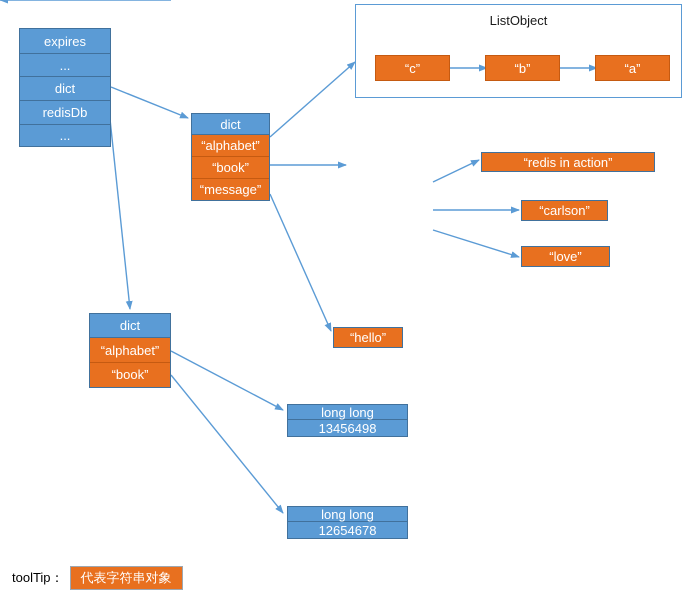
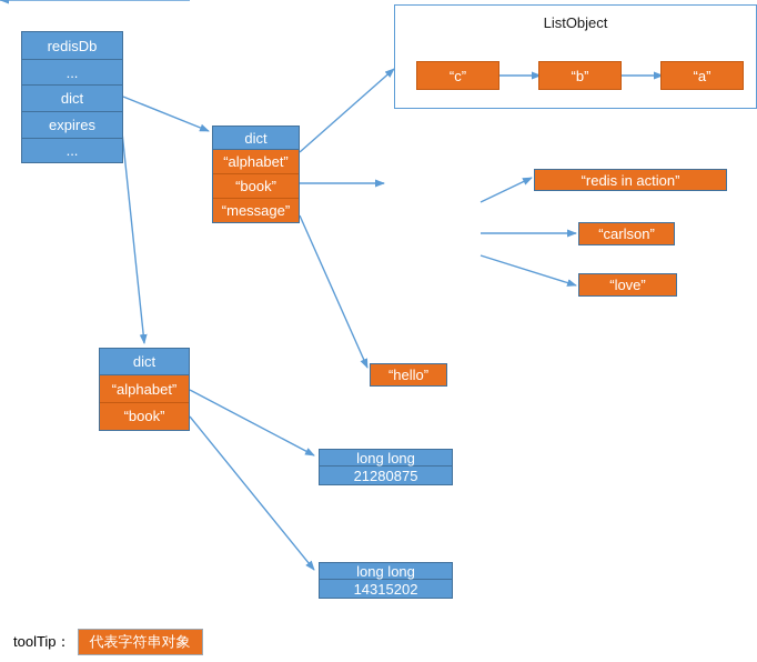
  ListObject
  “c”
  “b”
  “a”
- expires
+ redisDb
  ...
  dict
- redisDb
+ expires
  ...
  dict
  “alphabet”
  “book”
  “message”
  dict
  “alphabet”
  “book”
  “redis in action”
  “carlson”
  “love”
  “hello”
  long long
- 13456498
+ 21280875
  long long
- 12654678
+ 14315202
  toolTip：
  代表字符串对象
